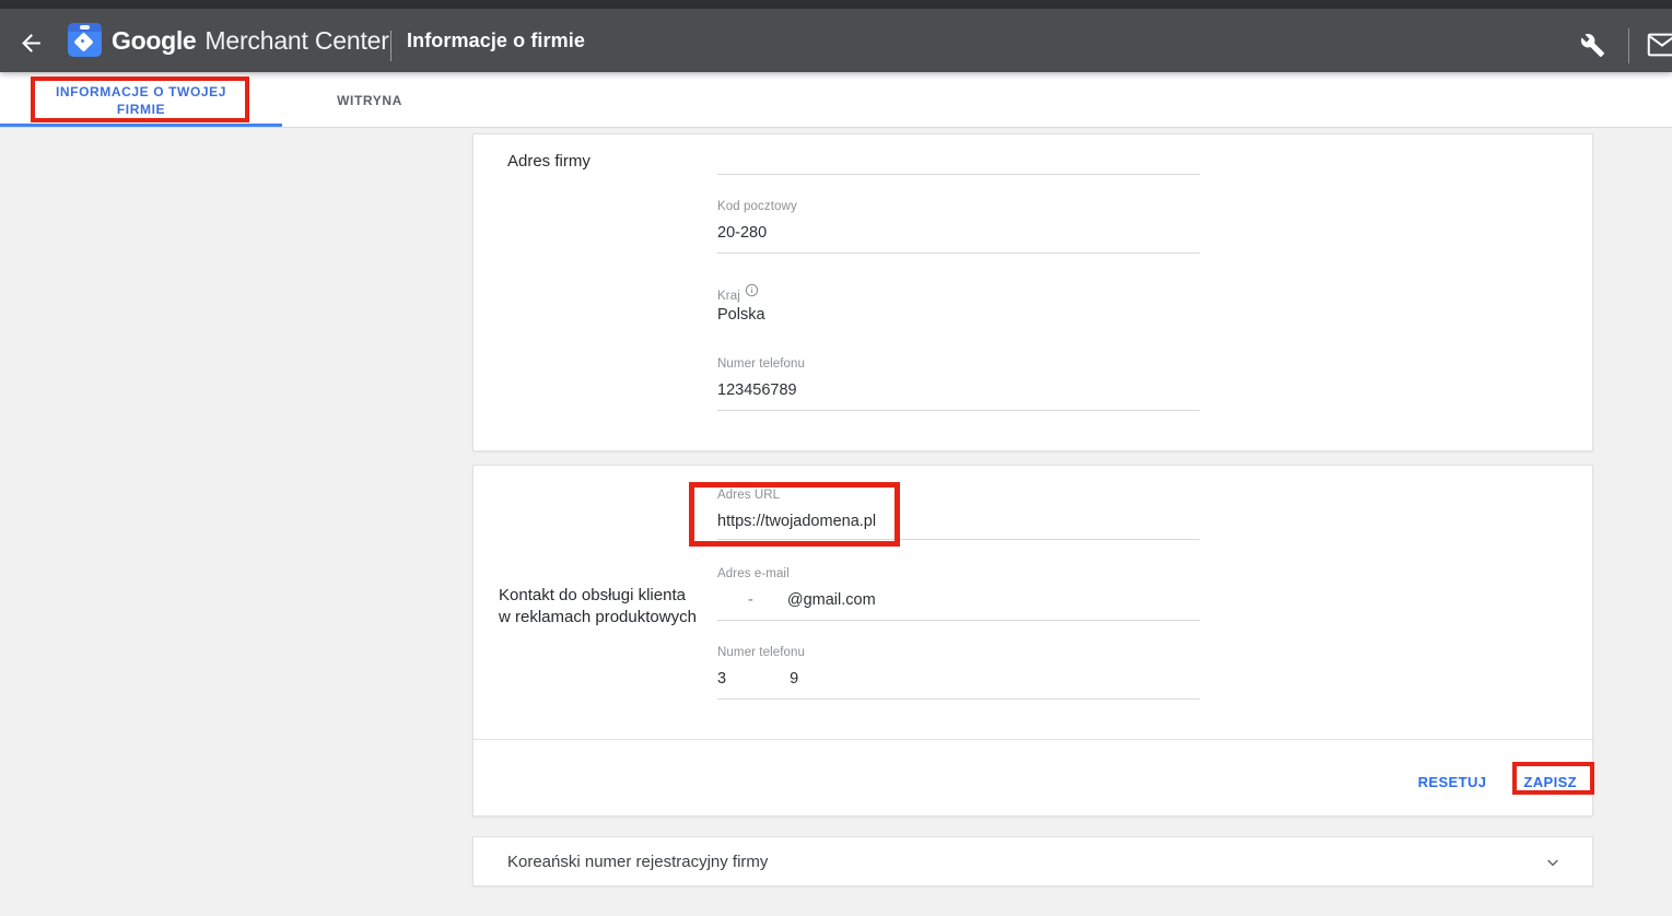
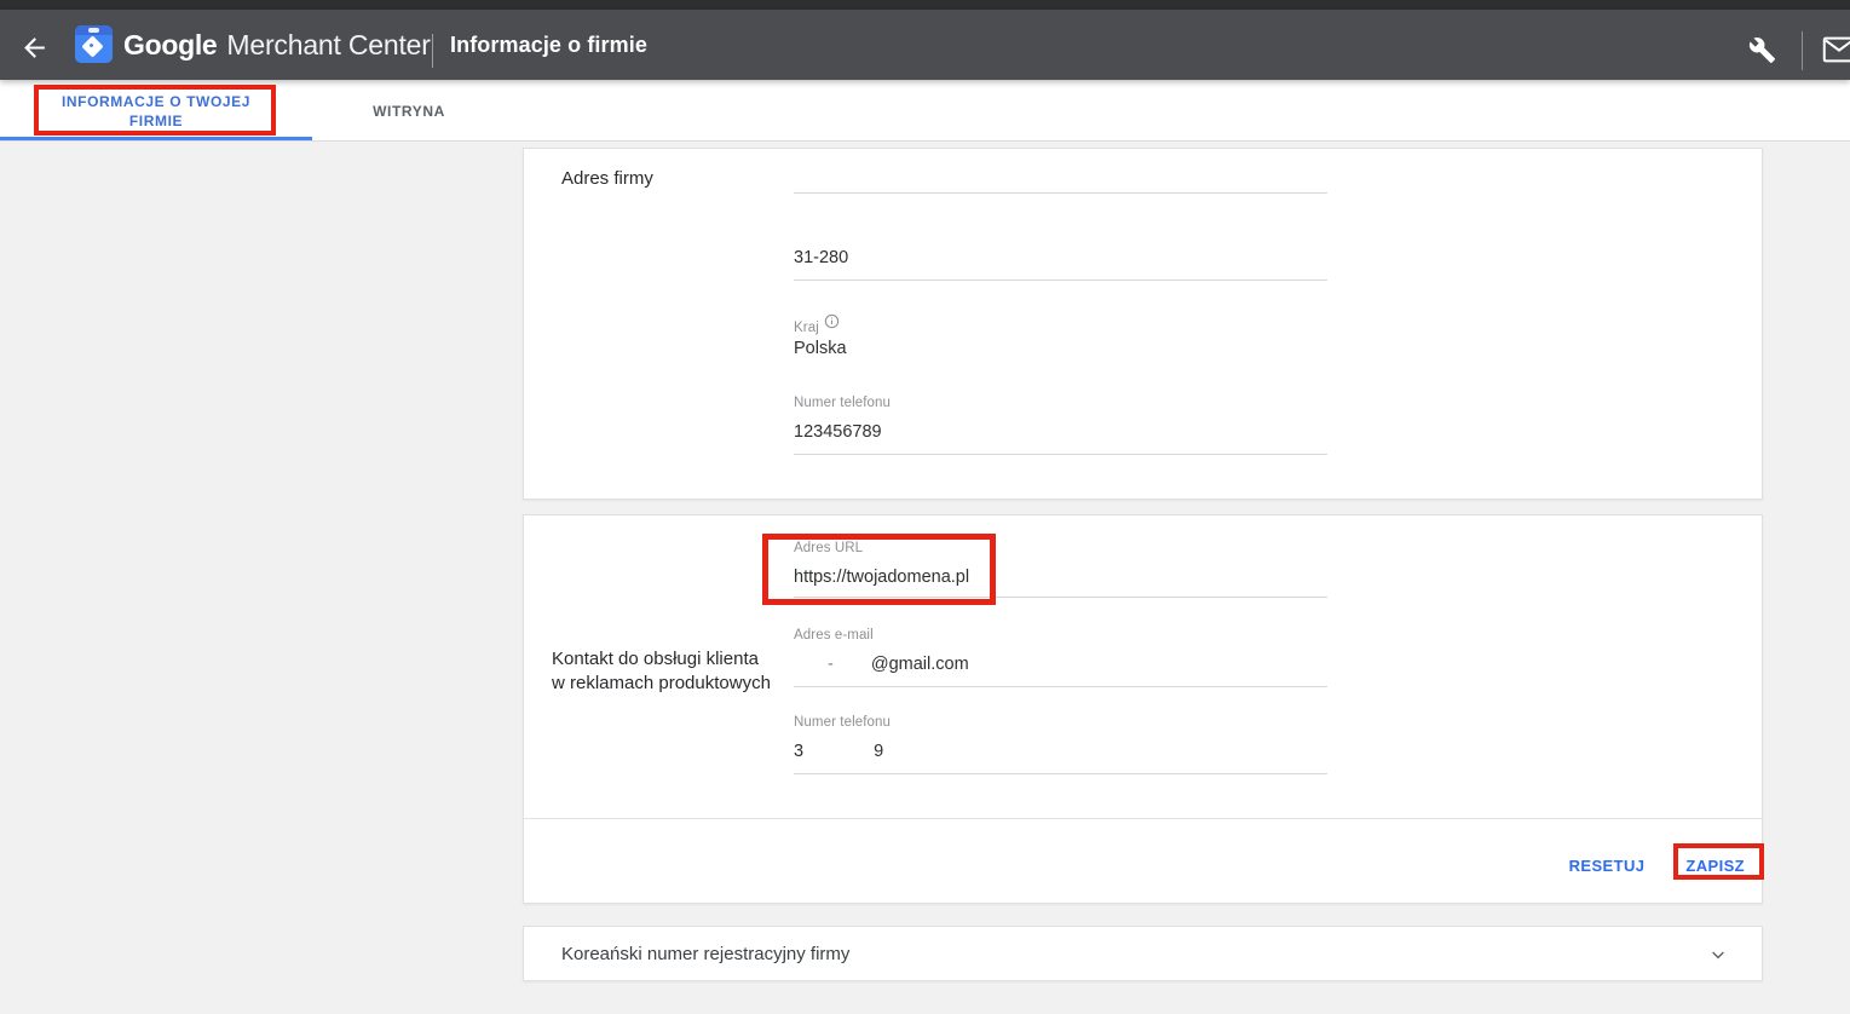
  Google
  Merchant Center
  Informacje o firmie
  INFORMACJE O TWOJEJ
  FIRMIE
  WITRYNA
  Adres firmy
- Kod pocztowy
- 20-280
+ 31-280
  Kraj
  Polska
  Numer telefonu
  123456789
  Adres URL
  https://twojadomena.pl
  Adres e-mail
  - @gmail.com
  Kontakt do obsługi klienta
  w reklamach produktowych
  Numer telefonu
  3 9
  RESETUJ
  ZAPISZ
  Koreański numer rejestracyjny firmy
